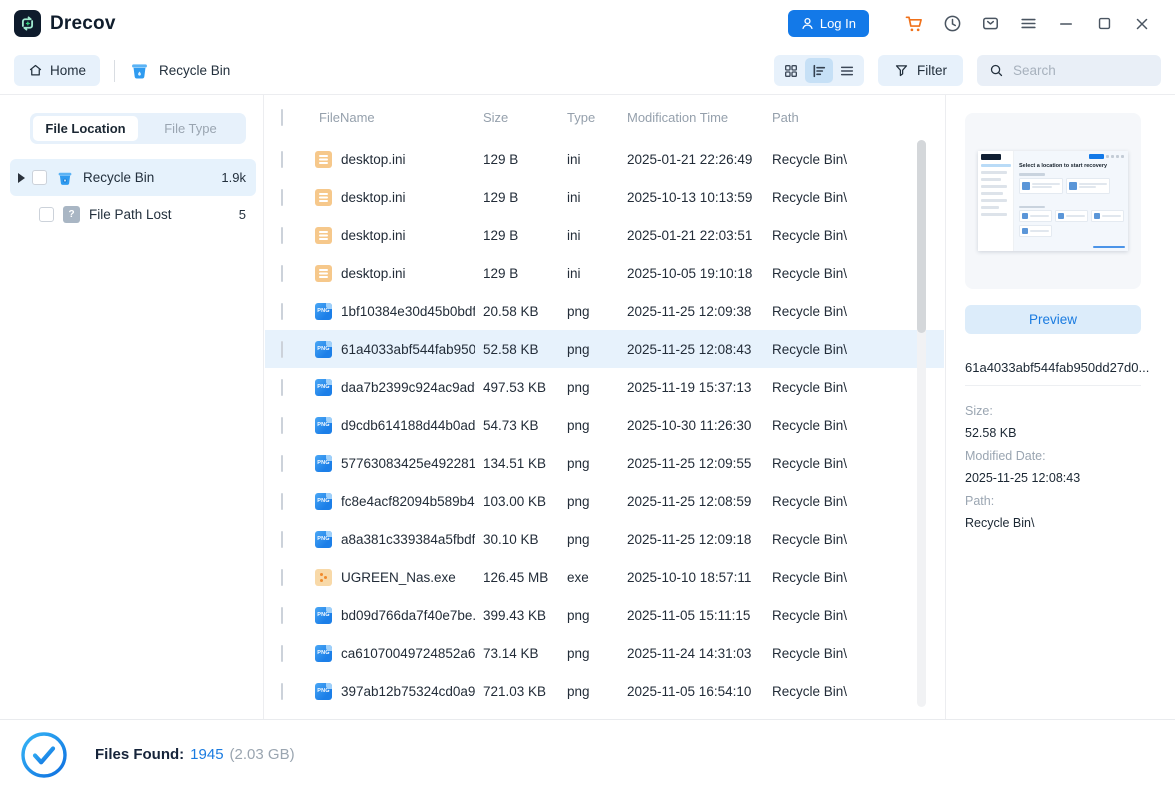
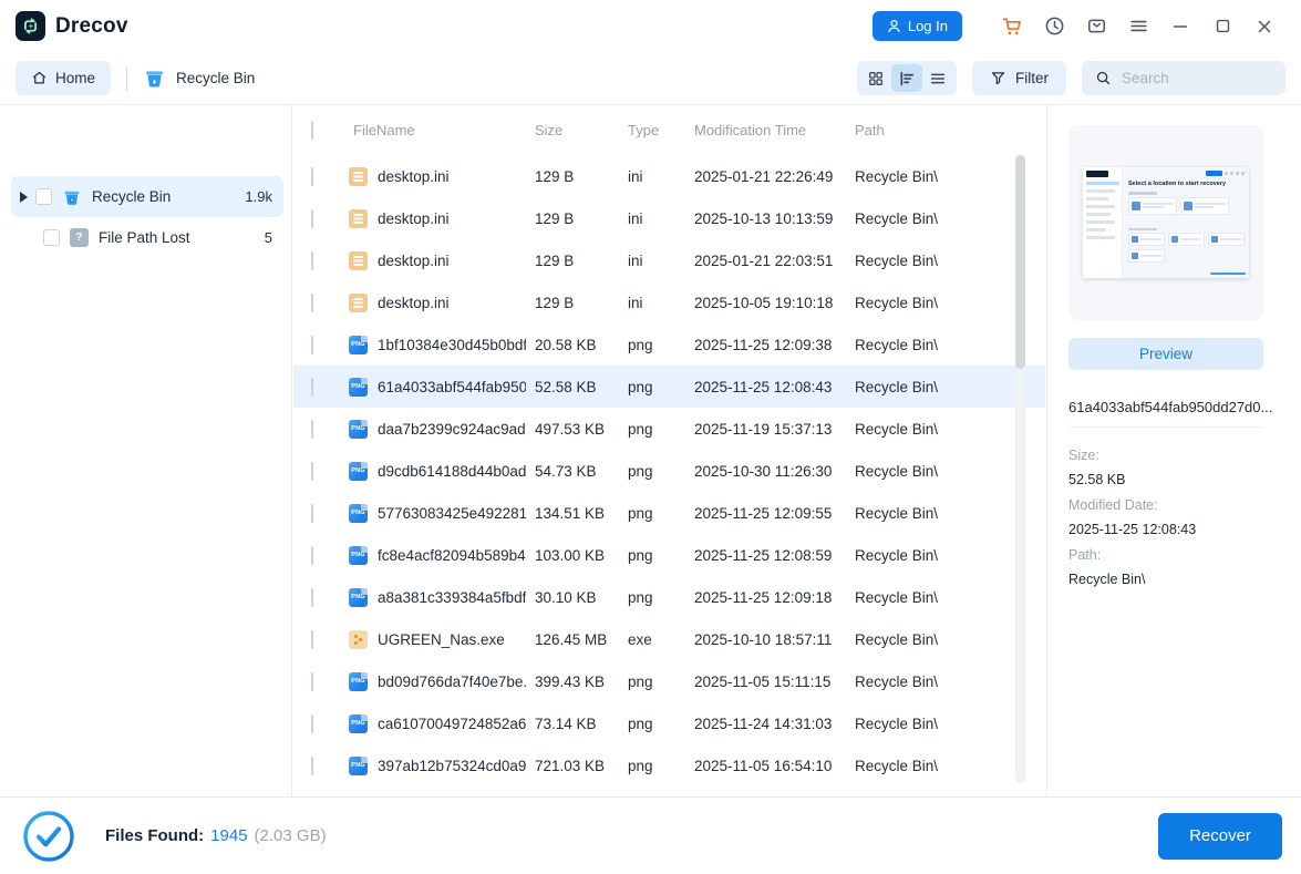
  Drecov
  Log In
  Home
  Recycle Bin
  Filter
  Search
- File Location
- File Type
  Recycle Bin
  1.9k
  ?
  File Path Lost
  5
  FileName
  Size
  Type
  Modification Time
  Path
  desktop.ini
  129 B
  ini
  2025-01-21 22:26:49
  Recycle Bin\
  desktop.ini
  129 B
  ini
  2025-10-13 10:13:59
  Recycle Bin\
  desktop.ini
  129 B
  ini
  2025-01-21 22:03:51
  Recycle Bin\
  desktop.ini
  129 B
  ini
  2025-10-05 19:10:18
  Recycle Bin\
  1bf10384e30d45b0bdf
  20.58 KB
  png
  2025-11-25 12:09:38
  Recycle Bin\
  61a4033abf544fab950
  52.58 KB
  png
  2025-11-25 12:08:43
  Recycle Bin\
  daa7b2399c924ac9ad
  497.53 KB
  png
  2025-11-19 15:37:13
  Recycle Bin\
  d9cdb614188d44b0ad
  54.73 KB
  png
  2025-10-30 11:26:30
  Recycle Bin\
  57763083425e492281
  134.51 KB
  png
  2025-11-25 12:09:55
  Recycle Bin\
  fc8e4acf82094b589b4
  103.00 KB
  png
  2025-11-25 12:08:59
  Recycle Bin\
  a8a381c339384a5fbdf
  30.10 KB
  png
  2025-11-25 12:09:18
  Recycle Bin\
  UGREEN_Nas.exe
  126.45 MB
  exe
  2025-10-10 18:57:11
  Recycle Bin\
  bd09d766da7f40e7be.
  399.43 KB
  png
  2025-11-05 15:11:15
  Recycle Bin\
  ca61070049724852a6
  73.14 KB
  png
  2025-11-24 14:31:03
  Recycle Bin\
  397ab12b75324cd0a9
  721.03 KB
  png
  2025-11-05 16:54:10
  Recycle Bin\
  Preview
  61a4033abf544fab950dd27d0...
  Size:
  52.58 KB
  Modified Date:
  2025-11-25 12:08:43
  Path:
  Recycle Bin\
  Files Found:
  1945
  (2.03 GB)
+ Recover
